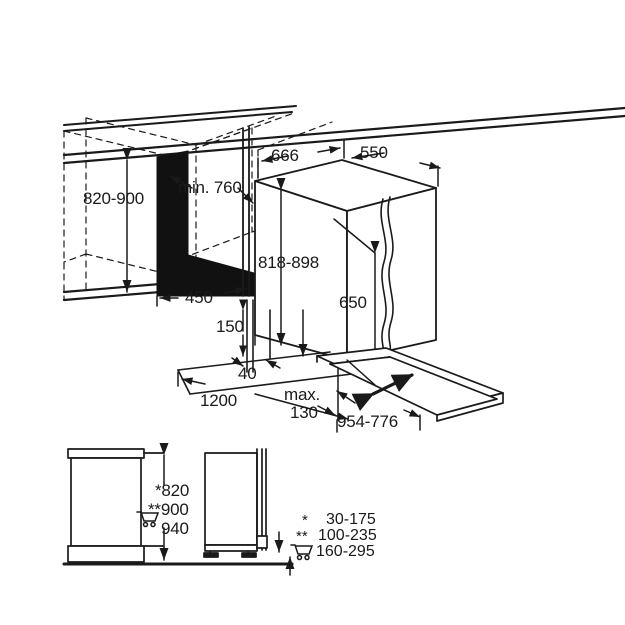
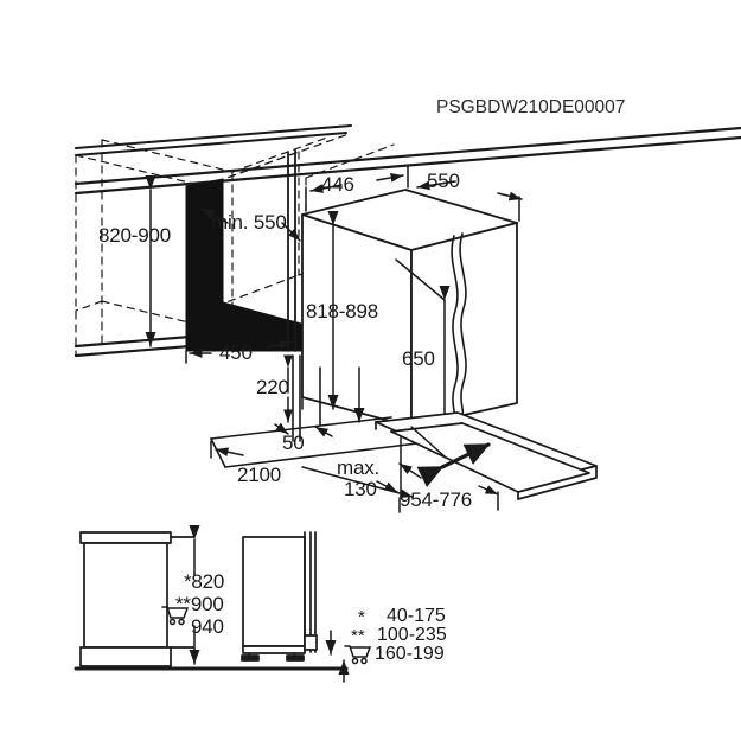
+ PSGBDW210DE00007
  820-900
- min. 760
+ min. 550
  450
- 666
+ 446
  550
  818-898
  650
- 150
+ 220
- 40
+ 50
- 1200
+ 2100
  max.
  130
  954-776
  *820
  **900
  940
  *
- 30-175
+ 40-175
  **
  100-235
- 160-295
+ 160-199
